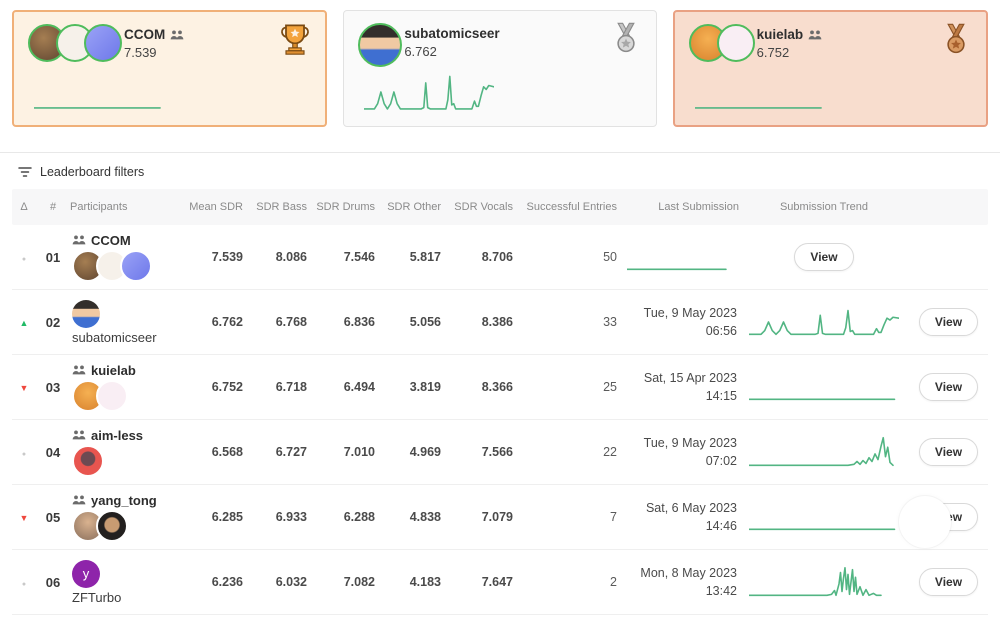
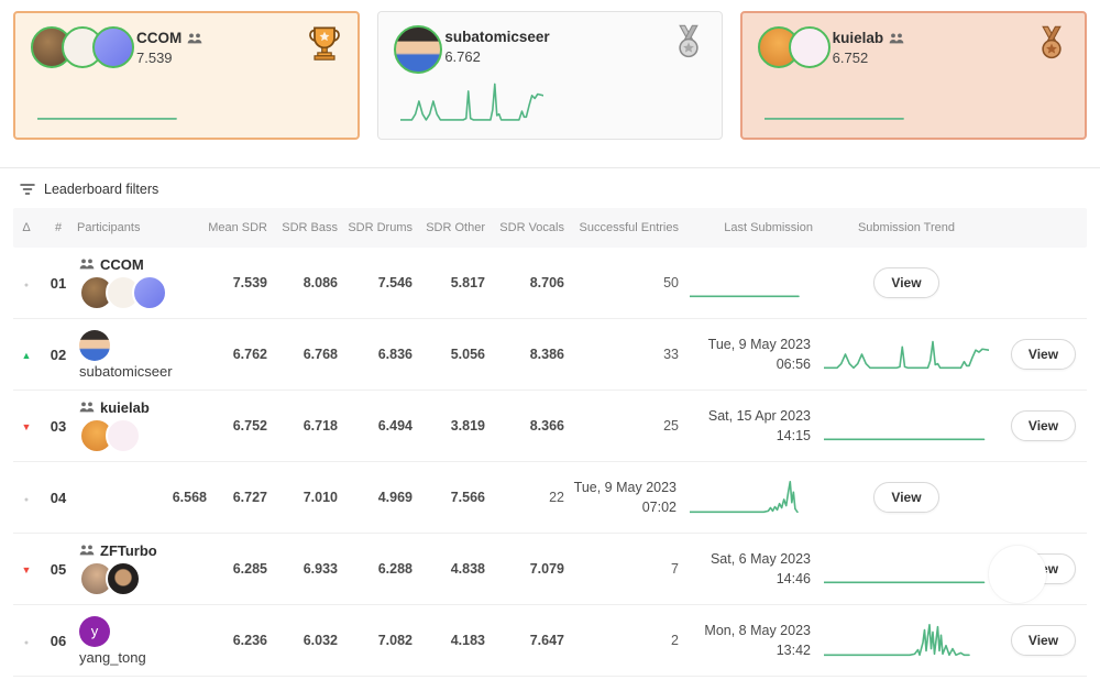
  CCOM
  7.539
  subatomicseer
  6.762
  kuielab
  6.752
  Leaderboard filters
  Δ
  #
  Participants
  Mean SDR
  SDR Bass
  SDR Drums
  SDR Other
  SDR Vocals
  Successful Entries
  Last Submission
  Submission Trend
  01
  CCOM
  7.539
  8.086
  7.546
  5.817
  8.706
  50
  View
  ▲
  02
  subatomicseer
  6.762
  6.768
  6.836
  5.056
  8.386
  33
  Tue, 9 May 2023
  06:56
  View
  ▼
  03
  kuielab
  6.752
  6.718
  6.494
  3.819
  8.366
  25
  Sat, 15 Apr 2023
  14:15
  View
  04
- aim-less
  6.568
  6.727
  7.010
  4.969
  7.566
  22
  Tue, 9 May 2023
  07:02
  View
  ▼
  05
- yang_tong
+ ZFTurbo
  6.285
  6.933
  6.288
  4.838
  7.079
  7
  Sat, 6 May 2023
  14:46
  06
  y
- ZFTurbo
+ yang_tong
  6.236
  6.032
  7.082
  4.183
  7.647
  2
  Mon, 8 May 2023
  13:42
  View
